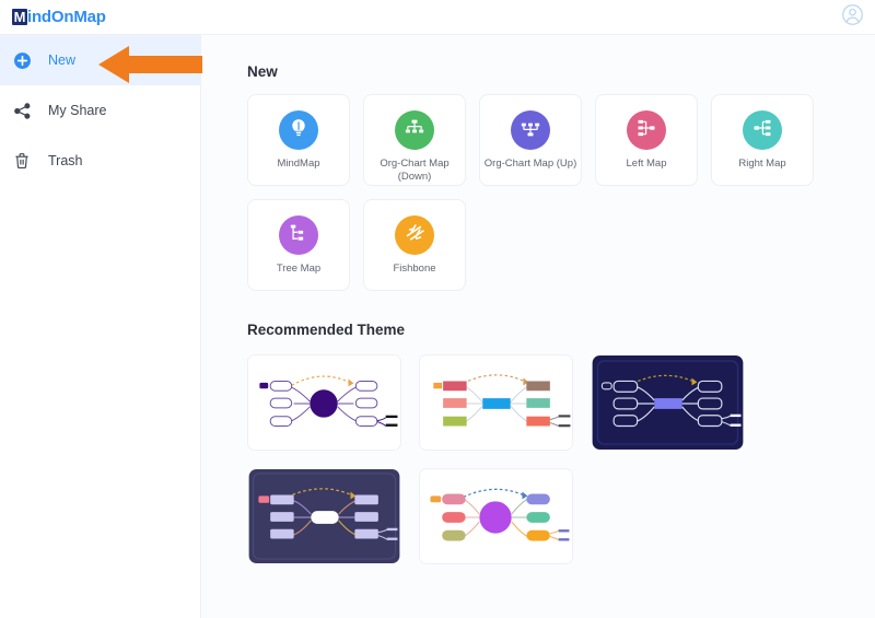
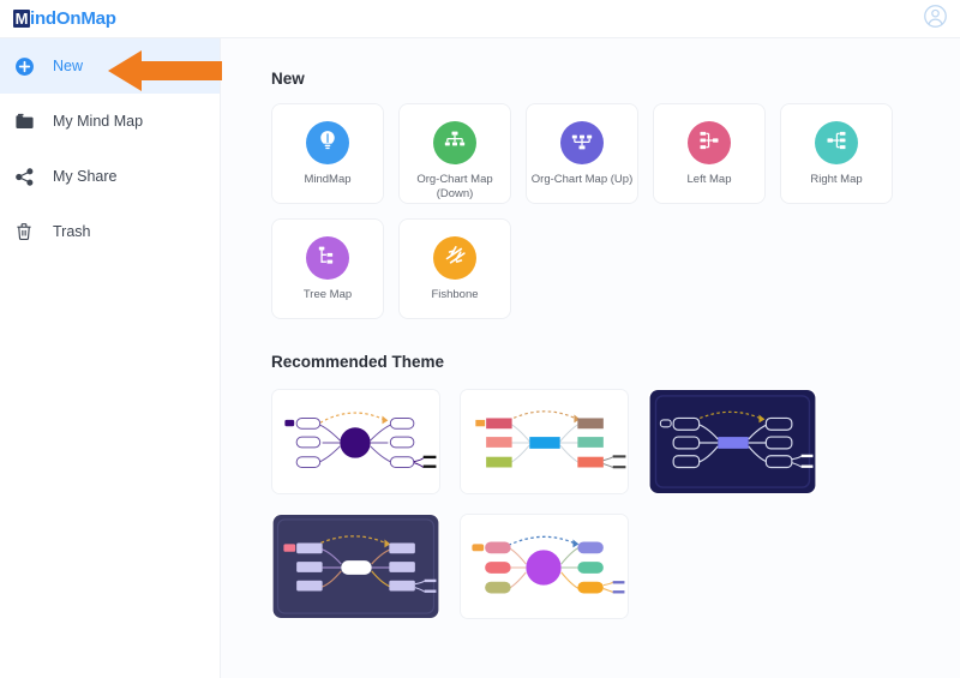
  M
  indOnMap
  New
+ My Mind Map
  My Share
  Trash
  New
  MindMap
  Org-Chart Map (Down)
  Org-Chart Map (Up)
  Left Map
  Right Map
  Tree Map
  Fishbone
  Recommended Theme
